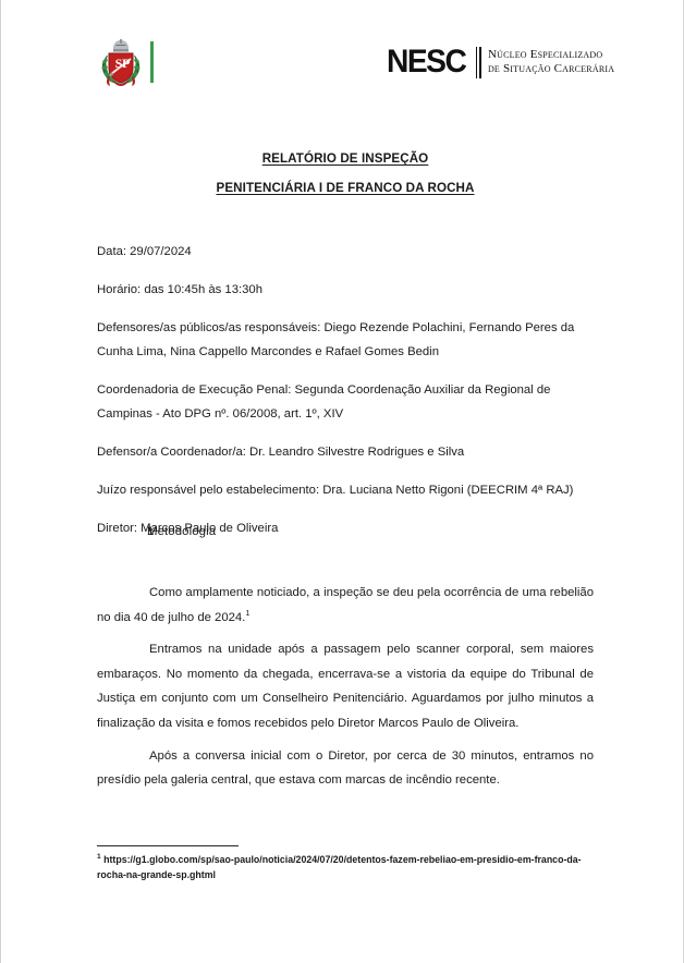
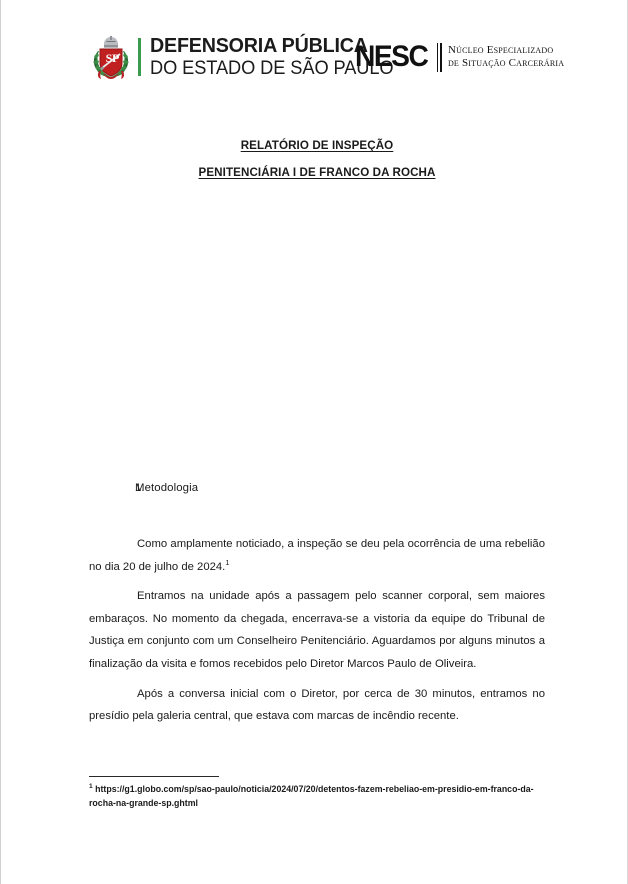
  S
  P
+ DEFENSORIA PÚBLICA
+ DO ESTADO DE SÃO PAULO
  NESC
  Núcleo Especializado
  de Situação Carcerária
  RELATÓRIO DE INSPEÇÃO
  PENITENCIÁRIA I DE FRANCO DA ROCHA
- Data: 29/07/2024
- Horário: das 10:45h às 13:30h
- Defensores/as públicos/as responsáveis: Diego Rezende Polachini, Fernando Peres da Cunha Lima, Nina Cappello Marcondes e Rafael Gomes Bedin
- Coordenadoria de Execução Penal: Segunda Coordenação Auxiliar da Regional de Campinas - Ato DPG nº. 06/2008, art. 1º, XIV
- Defensor/a Coordenador/a: Dr. Leandro Silvestre Rodrigues e Silva
- Juízo responsável pelo estabelecimento: Dra. Luciana Netto Rigoni (DEECRIM 4ª RAJ)
- Diretor: Marcos Paulo de Oliveira
  1.Metodologia
- Como amplamente noticiado, a inspeção se deu pela ocorrência de uma rebelião no dia 40 de julho de 2024.1
+ Como amplamente noticiado, a inspeção se deu pela ocorrência de uma rebelião no dia 20 de julho de 2024.1
- Entramos na unidade após a passagem pelo scanner corporal, sem maiores embaraços. No momento da chegada, encerrava-se a vistoria da equipe do Tribunal de Justiça em conjunto com um Conselheiro Penitenciário. Aguardamos por julho minutos a finalização da visita e fomos recebidos pelo Diretor Marcos Paulo de Oliveira.
+ Entramos na unidade após a passagem pelo scanner corporal, sem maiores embaraços. No momento da chegada, encerrava-se a vistoria da equipe do Tribunal de Justiça em conjunto com um Conselheiro Penitenciário. Aguardamos por alguns minutos a finalização da visita e fomos recebidos pelo Diretor Marcos Paulo de Oliveira.
  Após a conversa inicial com o Diretor, por cerca de 30 minutos, entramos no presídio pela galeria central, que estava com marcas de incêndio recente.
  https://g1.globo.com/sp/sao-paulo/noticia/2024/07/20/detentos-fazem-rebeliao-em-presidio-em-franco-da-rocha-na-grande-sp.ghtml
